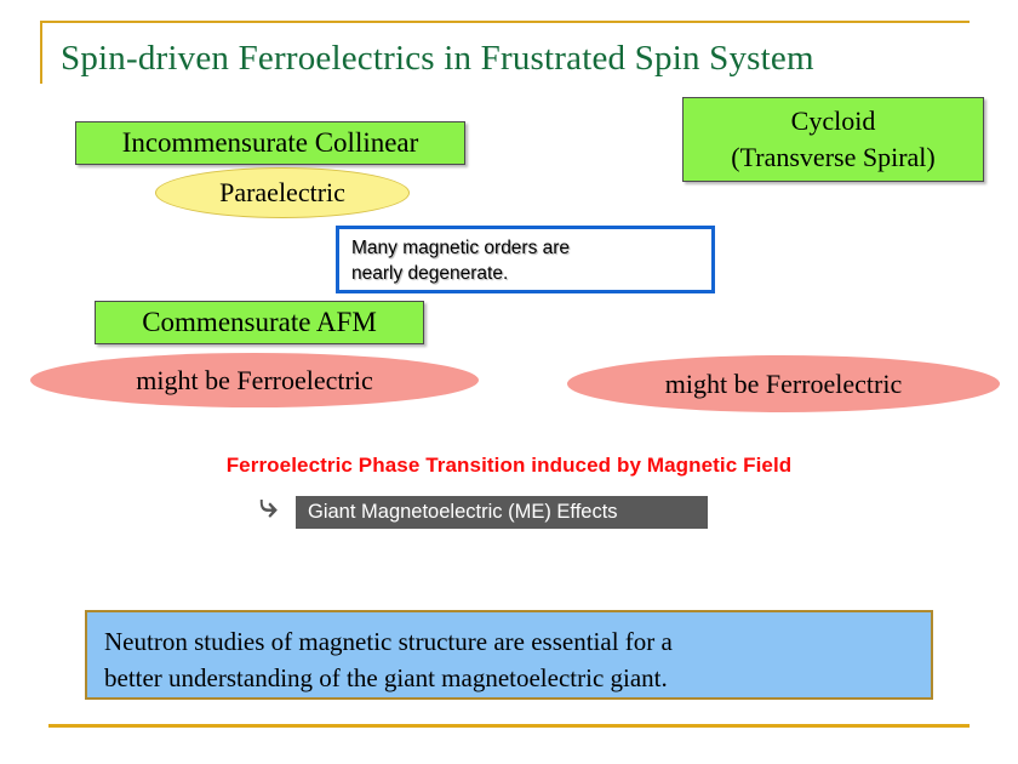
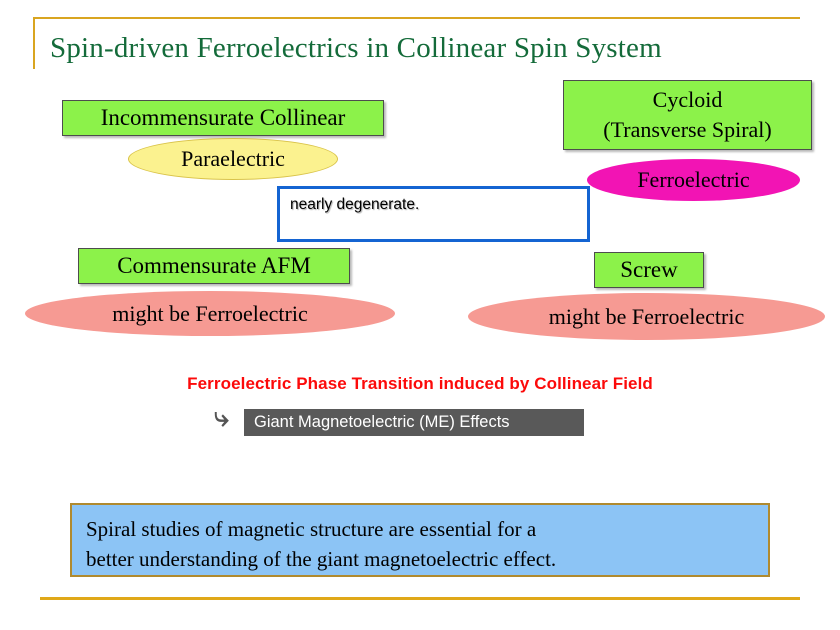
- Spin-driven Ferroelectrics in Frustrated Spin System
+ Spin-driven Ferroelectrics in Collinear Spin System
  Incommensurate Collinear
  Paraelectric
  Commensurate AFM
  might be Ferroelectric
  Cycloid
  (Transverse Spiral)
+ Ferroelectric
+ Screw
  might be Ferroelectric
- Many magnetic orders are
  nearly degenerate.
- Ferroelectric Phase Transition induced by Magnetic Field
+ Ferroelectric Phase Transition induced by Collinear Field
  ⤷
  Giant Magnetoelectric (ME) Effects
- Neutron studies of magnetic structure are essential for a
+ Spiral studies of magnetic structure are essential for a
- better understanding of the giant magnetoelectric giant.
+ better understanding of the giant magnetoelectric effect.
